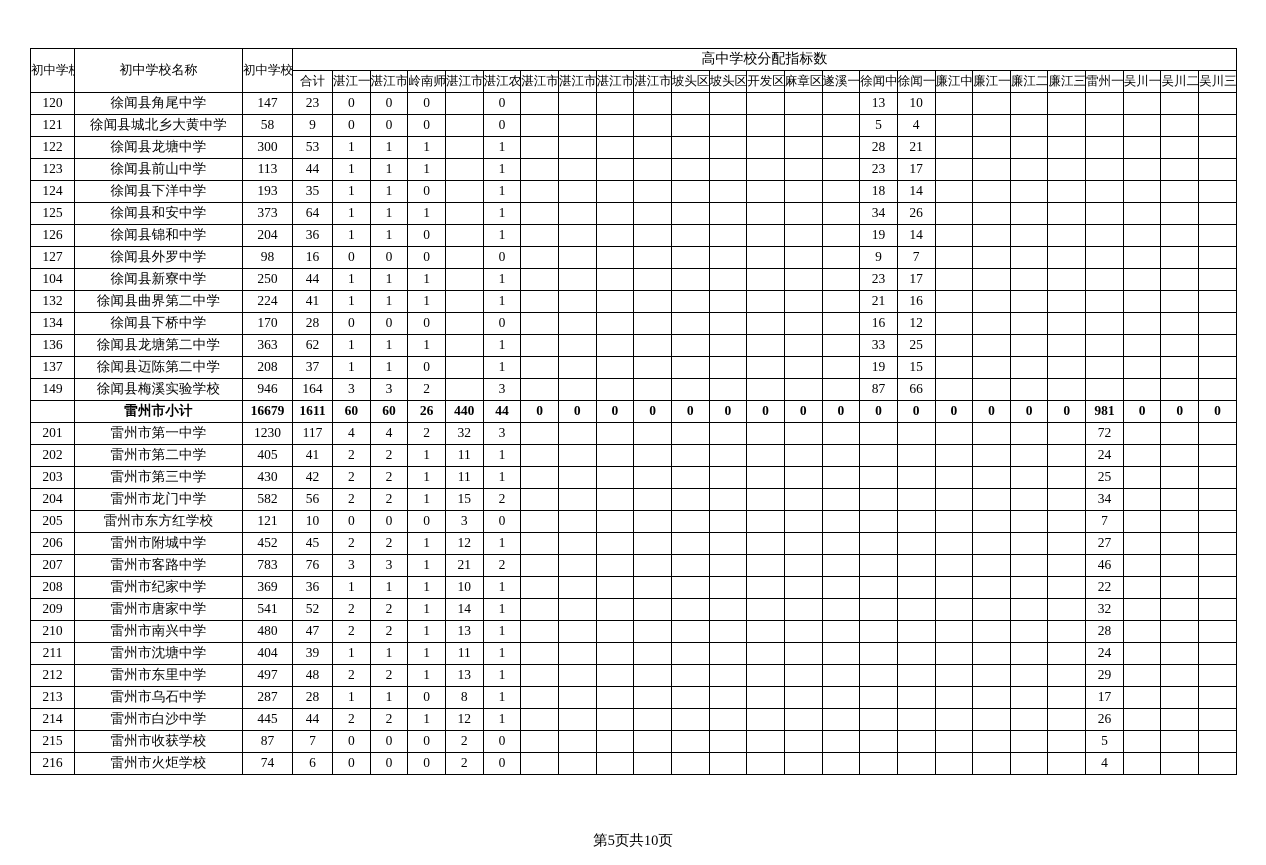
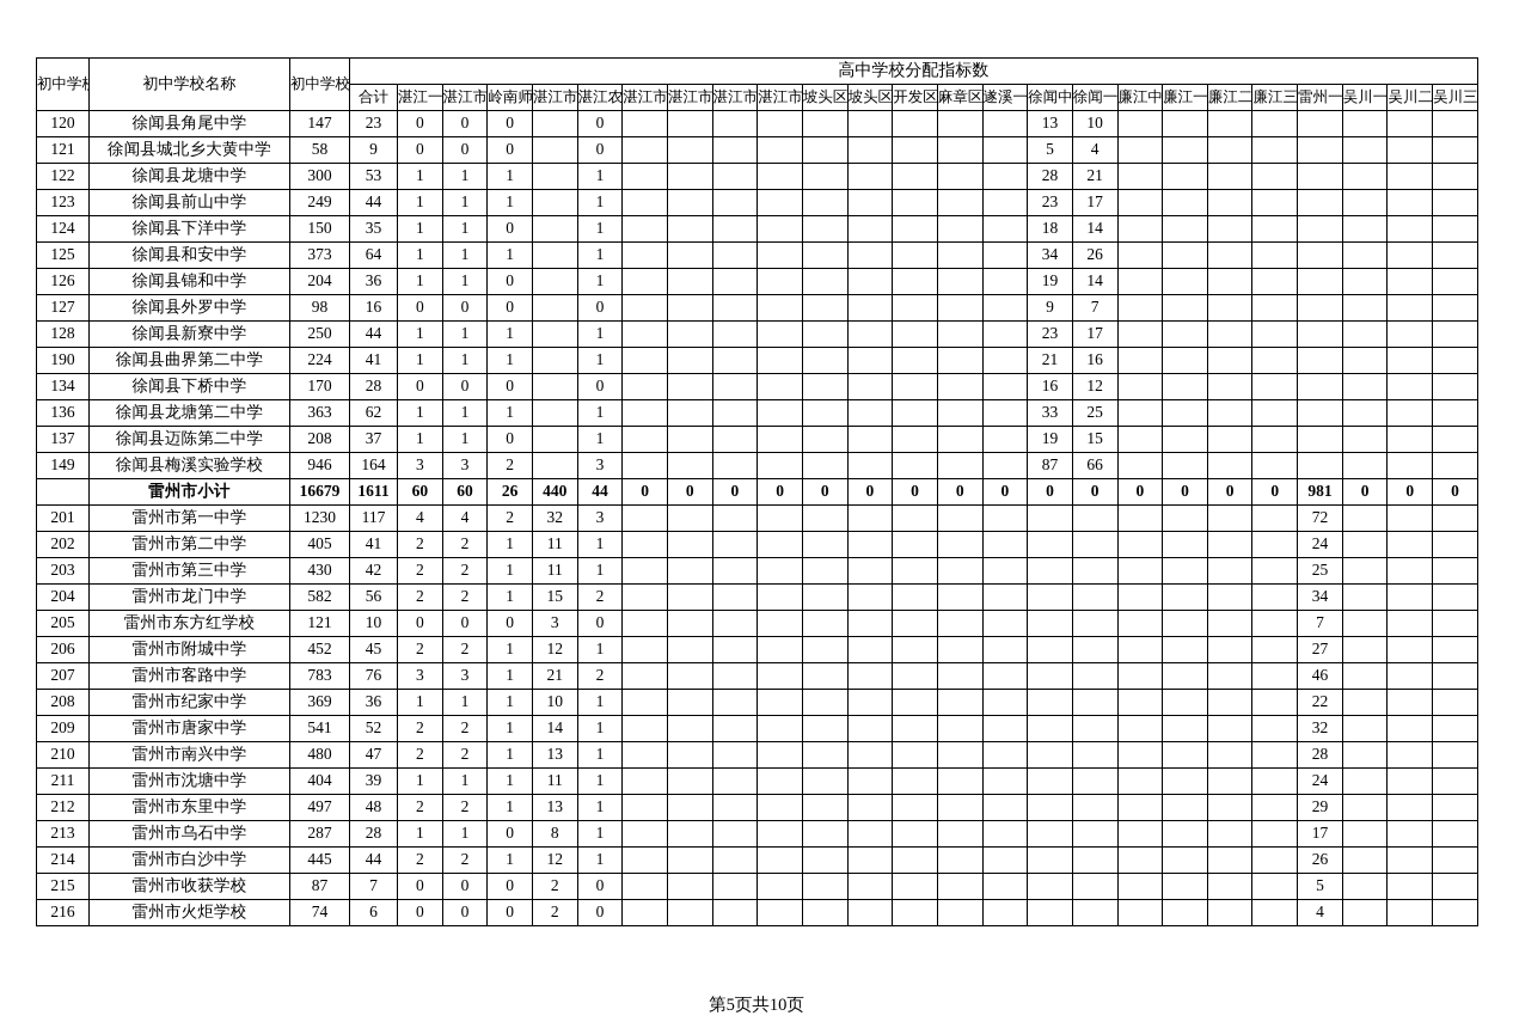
  初中学	初中学校名称	初中学校	高中学校分配指标数
  120	徐闻县角尾中学	147	23	0	0	0		0										13	10
  121	徐闻县城北乡大黄中学	58	9	0	0	0		0										5	4
  122	徐闻县龙塘中学	300	53	1	1	1		1										28	21
- 123	徐闻县前山中学	113	44	1	1	1		1										23	17
+ 123	徐闻县前山中学	249	44	1	1	1		1										23	17
- 124	徐闻县下洋中学	193	35	1	1	0		1										18	14
+ 124	徐闻县下洋中学	150	35	1	1	0		1										18	14
  125	徐闻县和安中学	373	64	1	1	1		1										34	26
  126	徐闻县锦和中学	204	36	1	1	0		1										19	14
  127	徐闻县外罗中学	98	16	0	0	0		0										9	7
- 104	徐闻县新寮中学	250	44	1	1	1		1										23	17
+ 128	徐闻县新寮中学	250	44	1	1	1		1										23	17
- 132	徐闻县曲界第二中学	224	41	1	1	1		1										21	16
+ 190	徐闻县曲界第二中学	224	41	1	1	1		1										21	16
  134	徐闻县下桥中学	170	28	0	0	0		0										16	12
  136	徐闻县龙塘第二中学	363	62	1	1	1		1										33	25
  137	徐闻县迈陈第二中学	208	37	1	1	0		1										19	15
  149	徐闻县梅溪实验学校	946	164	3	3	2		3										87	66
  	雷州市小计	16679	1611	60	60	26	440	44	0	0	0	0	0	0	0	0	0	0	0	0	0	0	0	981	0	0	0
  201	雷州市第一中学	1230	117	4	4	2	32	3																72
  202	雷州市第二中学	405	41	2	2	1	11	1																24
  203	雷州市第三中学	430	42	2	2	1	11	1																25
  204	雷州市龙门中学	582	56	2	2	1	15	2																34
  205	雷州市东方红学校	121	10	0	0	0	3	0																7
  206	雷州市附城中学	452	45	2	2	1	12	1																27
  207	雷州市客路中学	783	76	3	3	1	21	2																46
  208	雷州市纪家中学	369	36	1	1	1	10	1																22
  209	雷州市唐家中学	541	52	2	2	1	14	1																32
  210	雷州市南兴中学	480	47	2	2	1	13	1																28
  211	雷州市沈塘中学	404	39	1	1	1	11	1																24
  212	雷州市东里中学	497	48	2	2	1	13	1																29
  213	雷州市乌石中学	287	28	1	1	0	8	1																17
  214	雷州市白沙中学	445	44	2	2	1	12	1																26
  215	雷州市收获学校	87	7	0	0	0	2	0																5
  216	雷州市火炬学校	74	6	0	0	0	2	0																4
  第5页共10页
